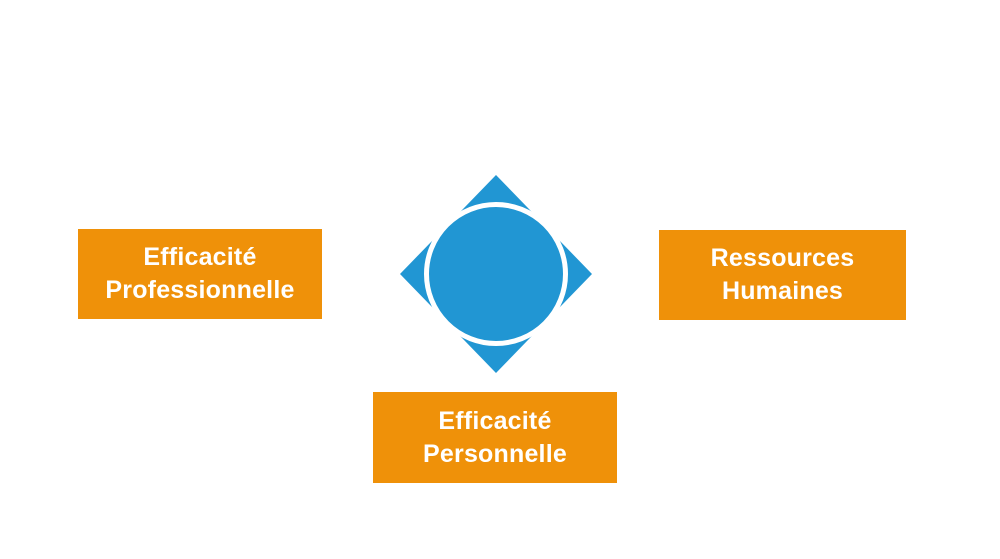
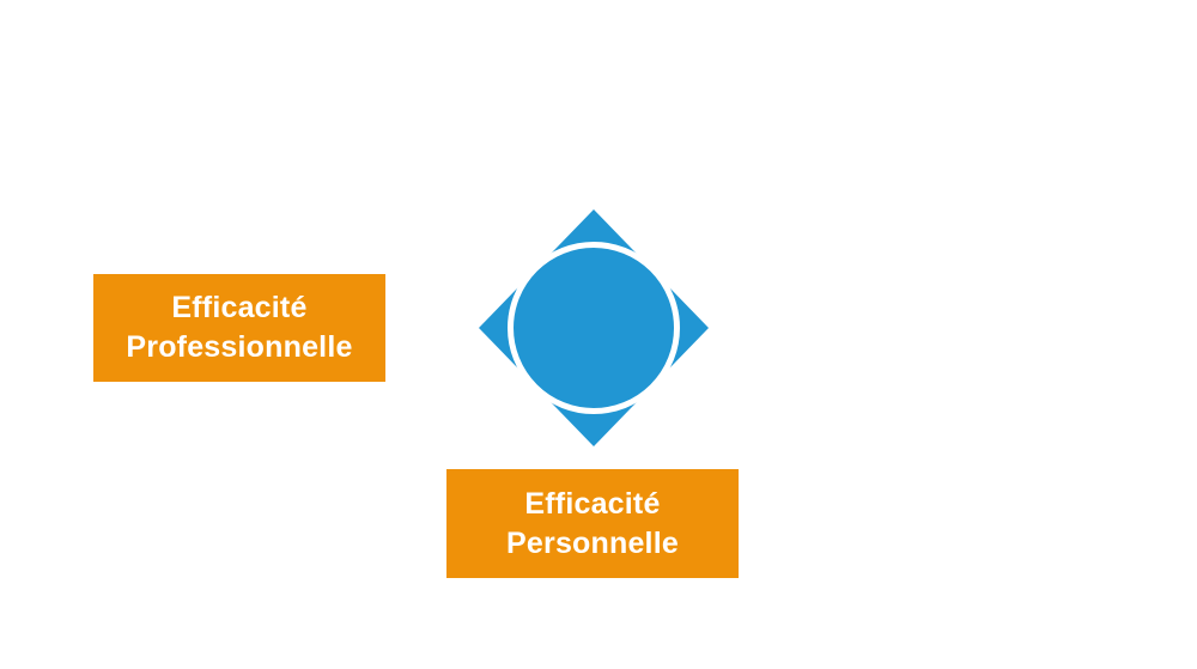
  Efficacité
  Professionnelle
- Ressources
- Humaines
  Efficacité
  Personnelle
